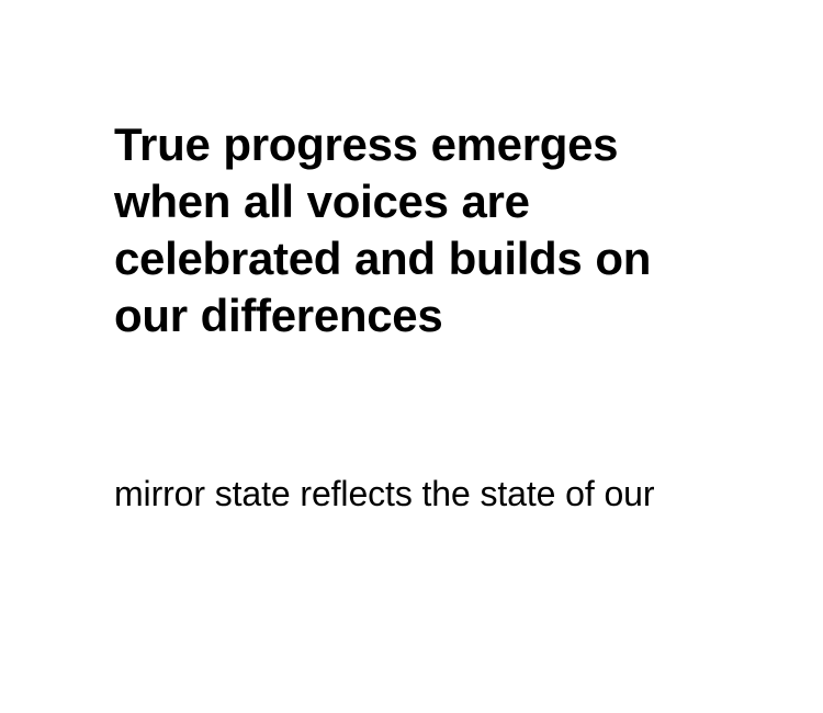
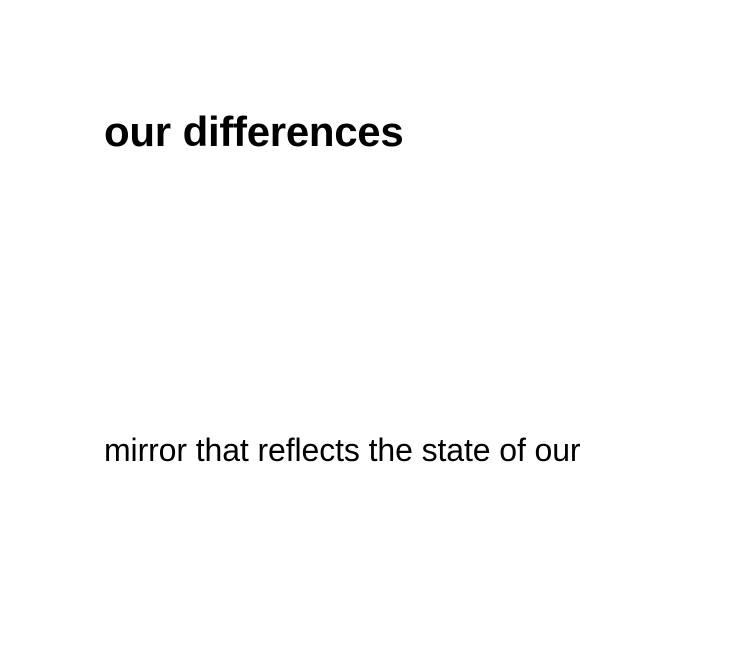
- True progress emerges
- when all voices are
- celebrated and builds on
  our differences
- mirror state reflects the state of our
+ mirror that reflects the state of our
